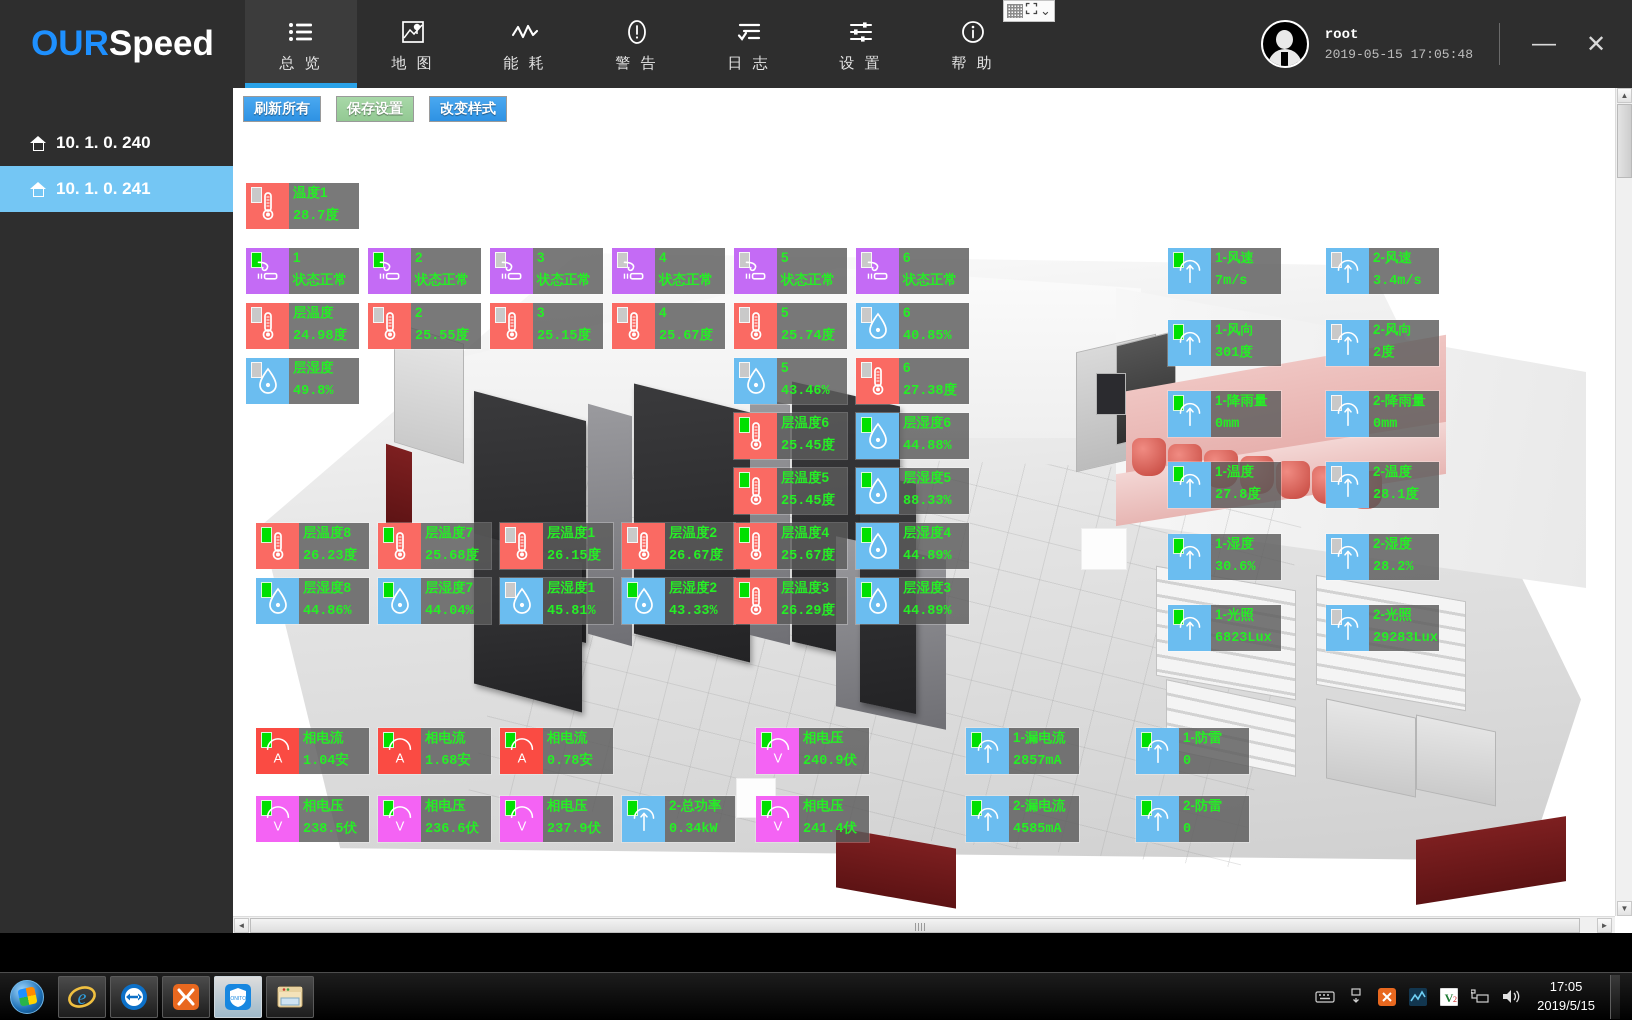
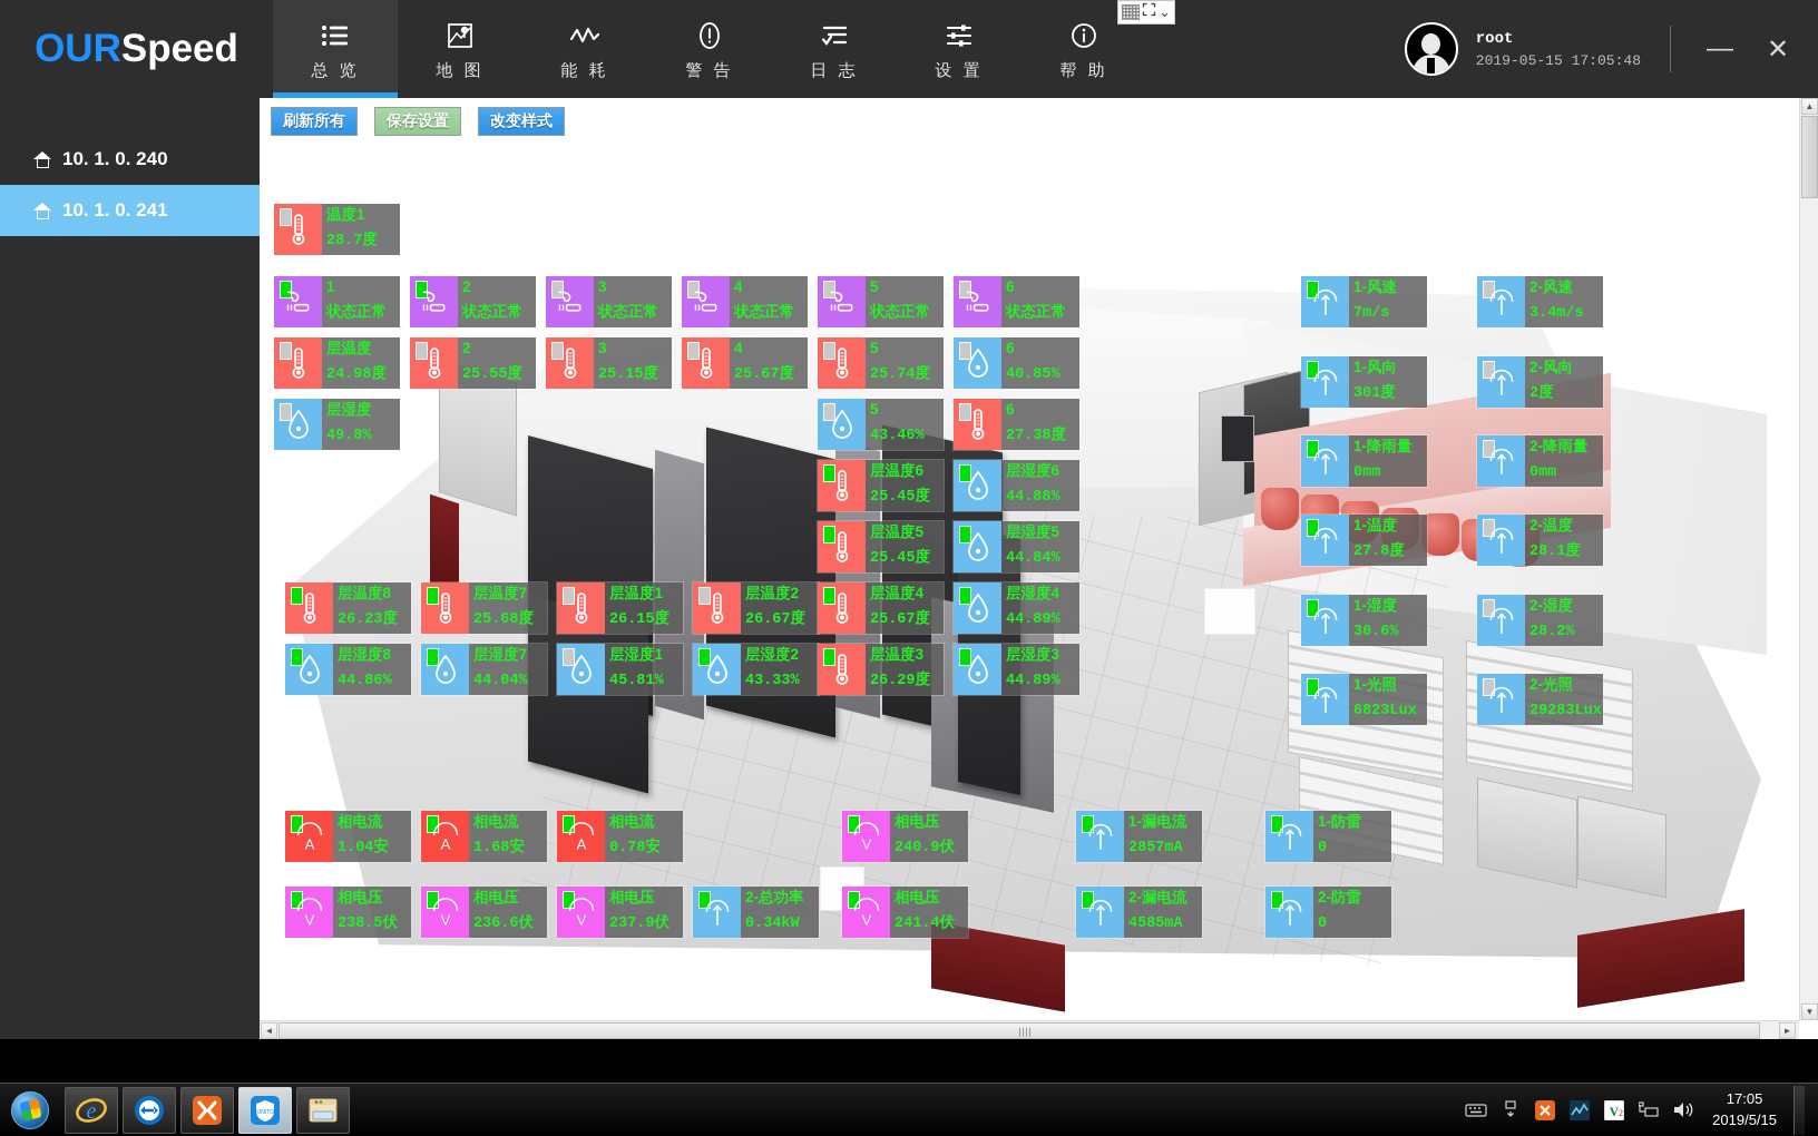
  OURSpeed
  总 览
  地 图
  能 耗
  警 告
  日 志
  设 置
  帮 助
  root
  2019-05-15 17:05:48
  —
  ✕
  ⌄
  10. 1. 0. 240
  10. 1. 0. 241
  刷新所有
  保存设置
  改变样式
  温度1
  28.7度
  1
  状态正常
  2
  状态正常
  3
  状态正常
  4
  状态正常
  5
  状态正常
  6
  状态正常
  层温度
  24.98度
  2
  25.55度
  3
  25.15度
  4
  25.67度
  5
  25.74度
  6
  40.85%
  层湿度
  49.8%
  5
  43.46%
  6
  27.38度
  层温度6
  25.45度
  层湿度6
  44.88%
  层温度5
  25.45度
  层湿度5
- 88.33%
+ 44.84%
  层温度8
  26.23度
  层温度7
  25.68度
  层温度1
  26.15度
  层温度2
  26.67度
  层温度4
  25.67度
  层湿度4
  44.89%
  层湿度8
  44.86%
  层湿度7
  44.04%
  层湿度1
  45.81%
  层湿度2
  43.33%
  层温度3
  26.29度
  层湿度3
  44.89%
  1-风速
  7m/s
  2-风速
  3.4m/s
  1-风向
  301度
  2-风向
  2度
  1-降雨量
  0mm
  2-降雨量
  0mm
  1-温度
  27.8度
  2-温度
  28.1度
  1-湿度
  30.6%
  2-湿度
  28.2%
  1-光照
  6823Lux
  2-光照
  29283Lux
  A
  相电流
  1.04安
  A
  相电流
  1.68安
  A
  相电流
  0.78安
  V
  相电压
  240.9伏
  1-漏电流
  2857mA
  1-防雷
  0
  V
  相电压
  238.5伏
  V
  相电压
  236.6伏
  V
  相电压
  237.9伏
  2-总功率
  0.34kW
  V
  相电压
  241.4伏
  2-漏电流
  4585mA
  2-防雷
  0
  ▲
  ▼
  ◄
  ►
  e
  V
  2
  17:05
  2019/5/15
